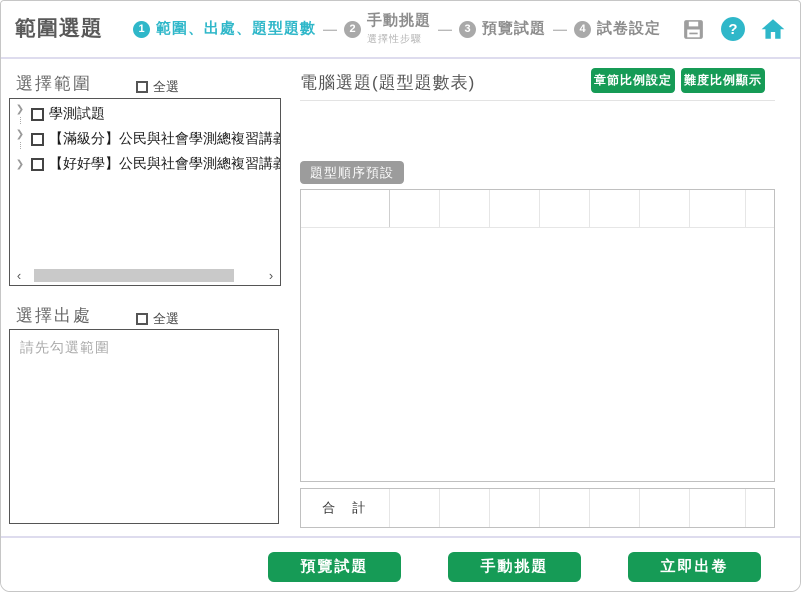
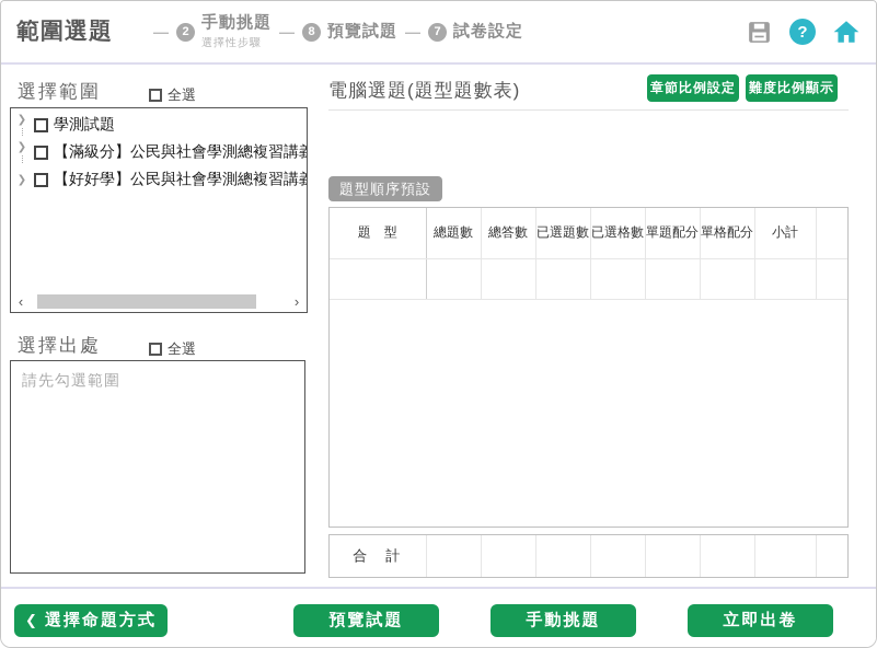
  範圍選題
- 1
- 範圍、出處、題型題數
  —
  2
  手動挑題
  選擇性步驟
  —
- 3
+ 8
  預覽試題
  —
- 4
+ 7
  試卷設定
  ?
  選擇範圍
  全選
  ❯
  學測試題
  ❯
  【滿級分】公民與社會學測總複習講
  ❯
  【好好學】公民與社會學測總複習講
  ‹
  ›
  選擇出處
  全選
  請先勾選範圍
  電腦選題(題型題數表)
  章節比例設定
  難度比例顯示
  題型順序預設
+ 題 型	總題數	總答數	已選題數	已選格數	單題配分	單格配分	小計
  合 計
+ ❮
+ 選擇命題方式
  預覽試題
  手動挑題
  立即出卷
